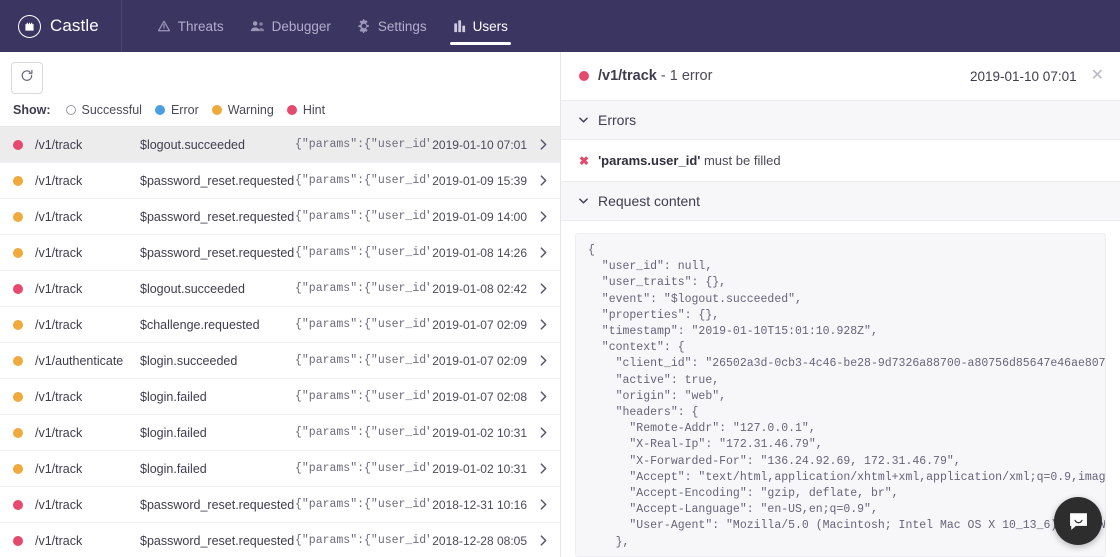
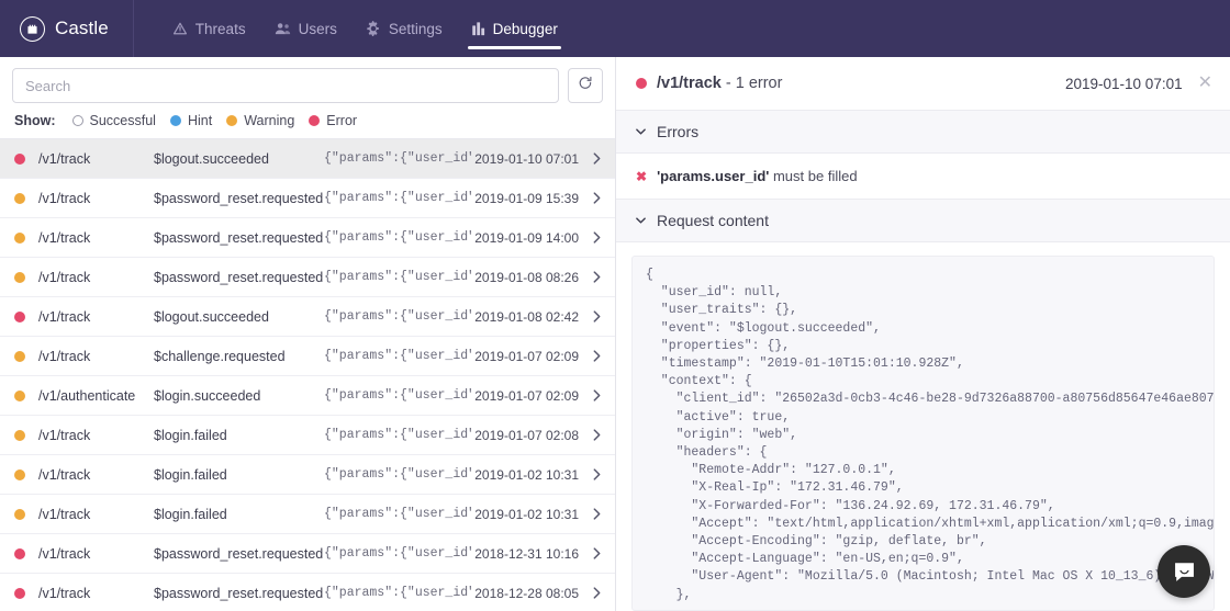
  Castle
  Threats
- Debugger
+ Users
  Settings
- Users
+ Debugger
+ Search
  Show:
  Successful
- Error
+ Hint
  Warning
- Hint
+ Error
  /v1/track
  $logout.succeeded
  {"params":{"user_id"
  2019-01-10 07:01
  /v1/track
  $password_reset.requested
  {"params":{"user_id"
  2019-01-09 15:39
  /v1/track
  $password_reset.requested
  {"params":{"user_id"
  2019-01-09 14:00
  /v1/track
  $password_reset.requested
  {"params":{"user_id"
- 2019-01-08 14:26
+ 2019-01-08 08:26
  /v1/track
  $logout.succeeded
  {"params":{"user_id"
  2019-01-08 02:42
  /v1/track
  $challenge.requested
  {"params":{"user_id"
  2019-01-07 02:09
  /v1/authenticate
  $login.succeeded
  {"params":{"user_id"
  2019-01-07 02:09
  /v1/track
  $login.failed
  {"params":{"user_id"
  2019-01-07 02:08
  /v1/track
  $login.failed
  {"params":{"user_id"
  2019-01-02 10:31
  /v1/track
  $login.failed
  {"params":{"user_id"
  2019-01-02 10:31
  /v1/track
  $password_reset.requested
  {"params":{"user_id"
  2018-12-31 10:16
  /v1/track
  $password_reset.requested
  {"params":{"user_id"
  2018-12-28 08:05
  /v1/track - 1 error
  2019-01-10 07:01
  ✕
  Errors
  ✖
  'params.user_id' must be filled
  Request content
  {
  "user_id": null,
  "user_traits": {},
  "event": "$logout.succeeded",
  "properties": {},
  "timestamp": "2019-01-10T15:01:10.928Z",
  "context": {
  "client_id": "26502a3d-0cb3-4c46-be28-9d7326a88700-a80756d85647e46ae807
  "active": true,
  "origin": "web",
  "headers": {
  "Remote-Addr": "127.0.0.1",
  "X-Real-Ip": "172.31.46.79",
  "X-Forwarded-For": "136.24.92.69, 172.31.46.79",
  "Accept": "text/html,application/xhtml+xml,application/xml;q=0.9,imag
  "Accept-Encoding": "gzip, deflate, br",
  "Accept-Language": "en-US,en;q=0.9",
  "User-Agent": "Mozilla/5.0 (Macintosh; Intel Mac OS X 10_13_6W
  },
